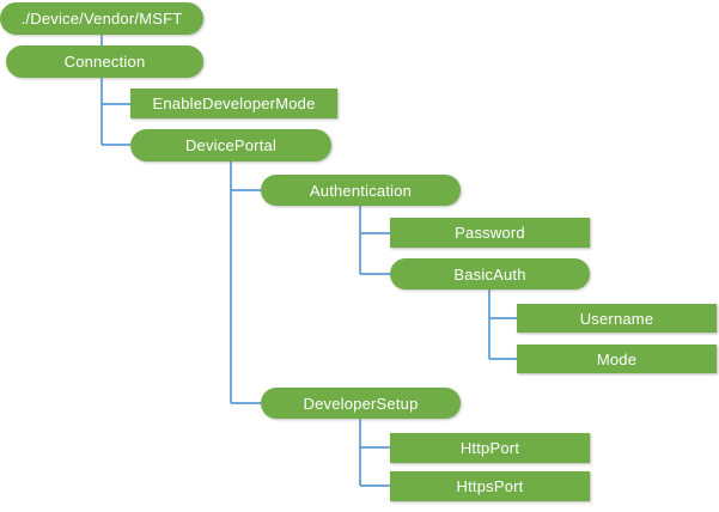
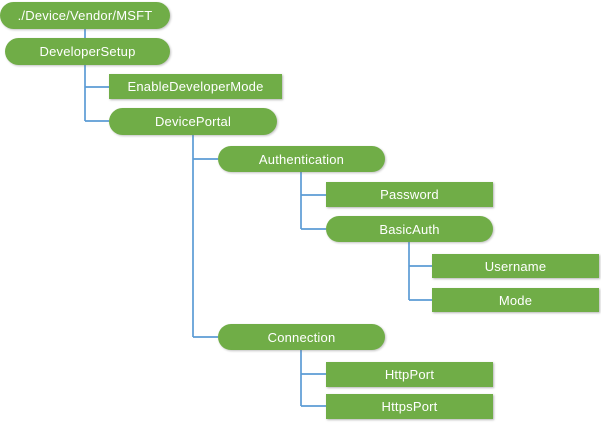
  ./Device/Vendor/MSFT
- Connection
+ DeveloperSetup
  EnableDeveloperMode
  DevicePortal
  Authentication
  Password
  BasicAuth
  Username
  Mode
- DeveloperSetup
+ Connection
  HttpPort
  HttpsPort
